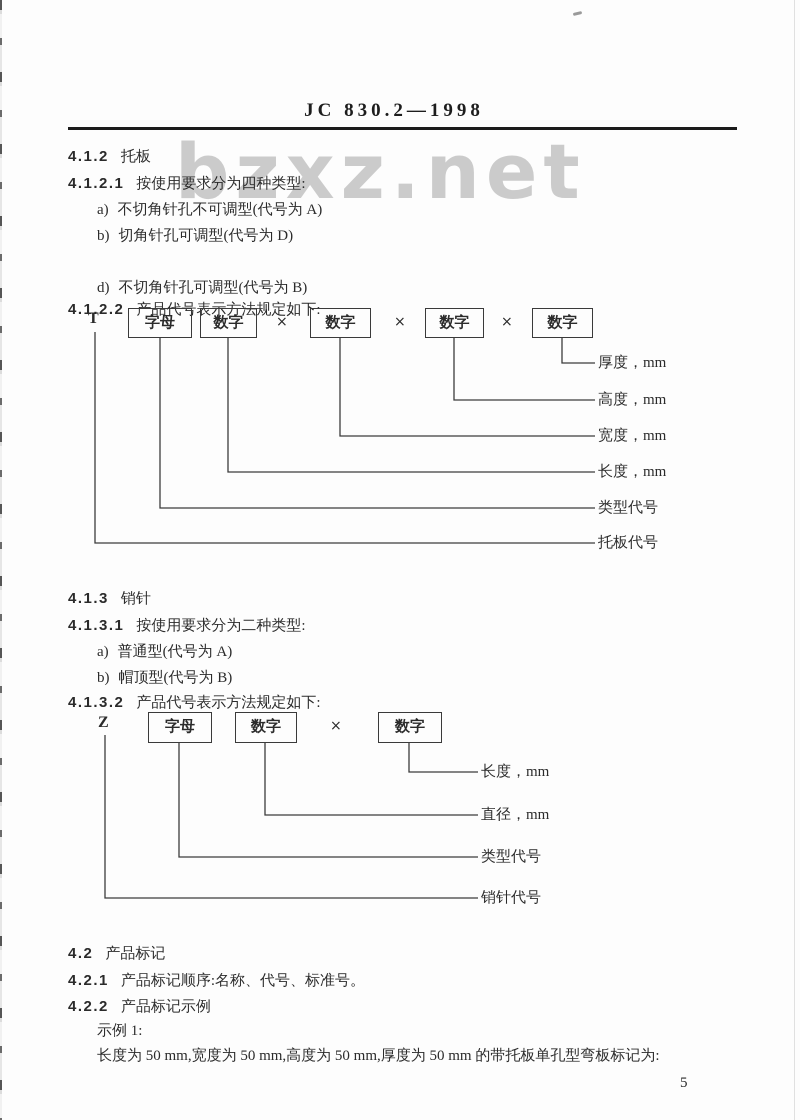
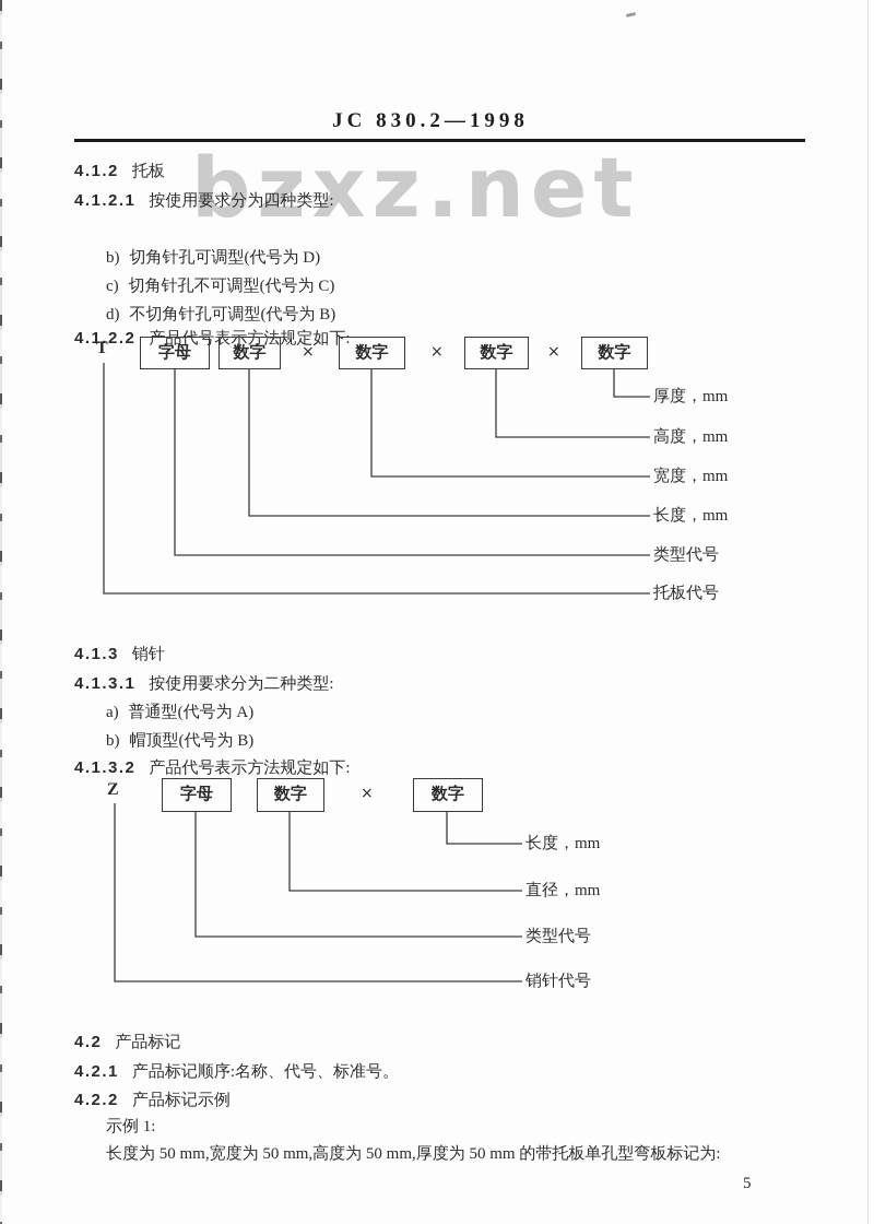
  bzxz.net
  JC 830.2—1998
  4.1.2 托板
  4.1.2.1 按使用要求分为四种类型:
- a) 不切角针孔不可调型(代号为 A)
  b) 切角针孔可调型(代号为 D)
+ c) 切角针孔不可调型(代号为 C)
  d) 不切角针孔可调型(代号为 B)
  4.1.2.2 产品代号表示方法规定如下:
  T
  字母
  数字
  ×
  数字
  ×
  数字
  ×
  数字
  厚度，mm
  高度，mm
  宽度，mm
  长度，mm
  类型代号
  托板代号
  4.1.3 销针
  4.1.3.1 按使用要求分为二种类型:
  a) 普通型(代号为 A)
  b) 帽顶型(代号为 B)
  4.1.3.2 产品代号表示方法规定如下:
  Z
  字母
  数字
  ×
  数字
  长度，mm
  直径，mm
  类型代号
  销针代号
  4.2 产品标记
  4.2.1 产品标记顺序:名称、代号、标准号。
  4.2.2 产品标记示例
  示例 1:
  长度为 50 mm,宽度为 50 mm,高度为 50 mm,厚度为 50 mm 的带托板单孔型弯板标记为:
  5
